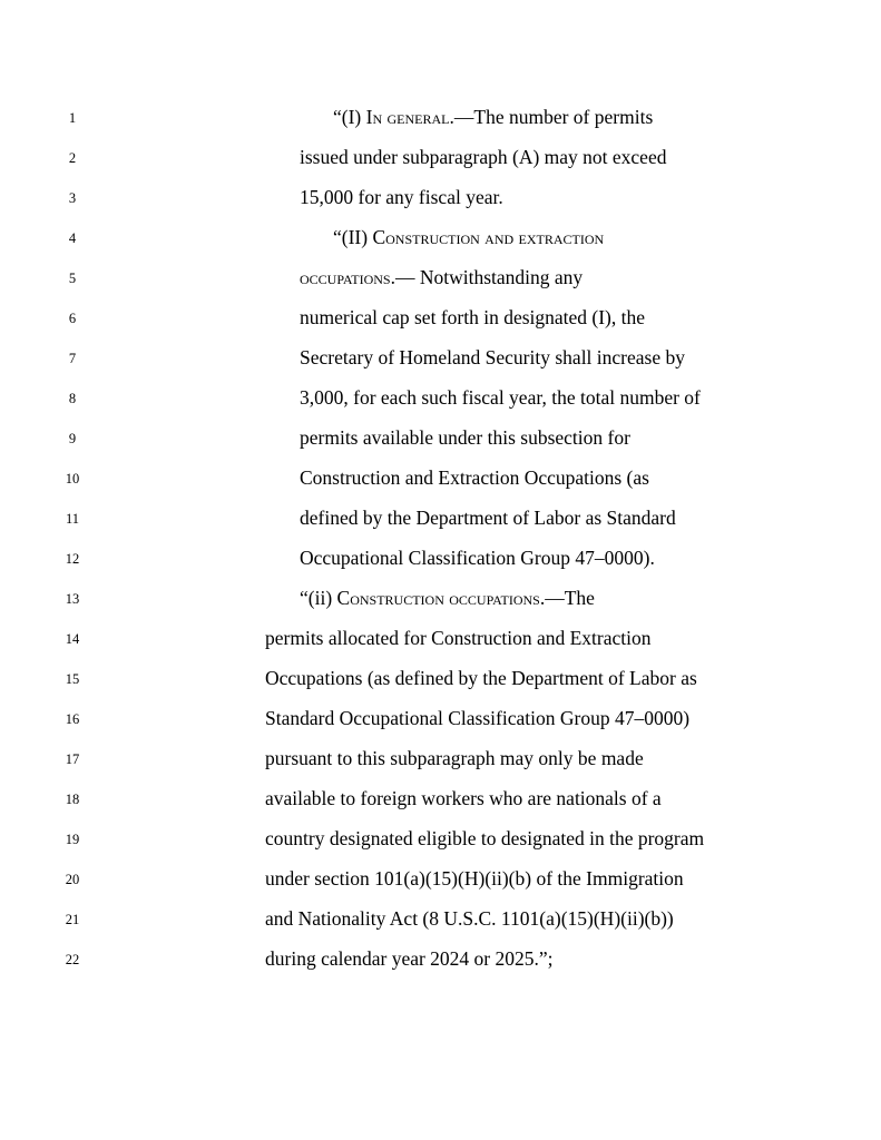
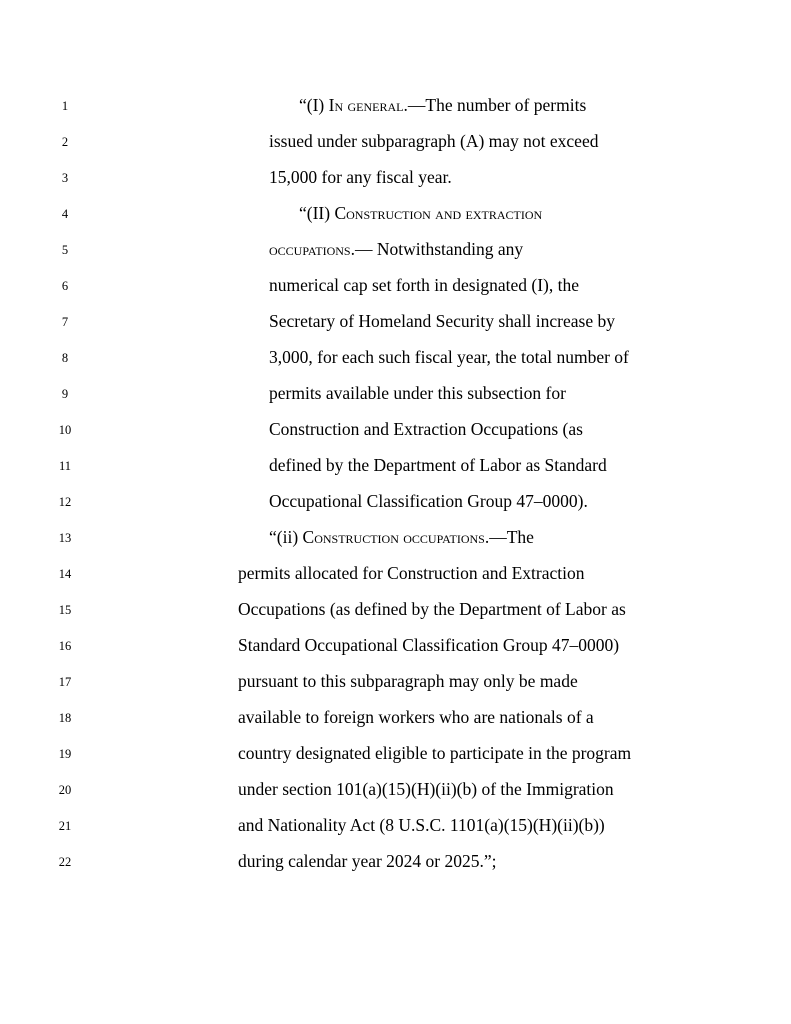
  1
  “(I) In general.—The number of permits
  2
  issued under subparagraph (A) may not exceed
  3
  15,000 for any fiscal year.
  4
  “(II) Construction and extraction
  5
  occupations.— Notwithstanding any
  6
  numerical cap set forth in designated (I), the
  7
  Secretary of Homeland Security shall increase by
  8
  3,000, for each such fiscal year, the total number of
  9
  permits available under this subsection for
  10
  Construction and Extraction Occupations (as
  11
  defined by the Department of Labor as Standard
  12
  Occupational Classification Group 47–0000).
  13
  “(ii) Construction occupations.—The
  14
  permits allocated for Construction and Extraction
  15
  Occupations (as defined by the Department of Labor as
  16
  Standard Occupational Classification Group 47–0000)
  17
  pursuant to this subparagraph may only be made
  18
  available to foreign workers who are nationals of a
  19
- country designated eligible to designated in the program
+ country designated eligible to participate in the program
  20
  under section 101(a)(15)(H)(ii)(b) of the Immigration
  21
  and Nationality Act (8 U.S.C. 1101(a)(15)(H)(ii)(b))
  22
  during calendar year 2024 or 2025.”;
